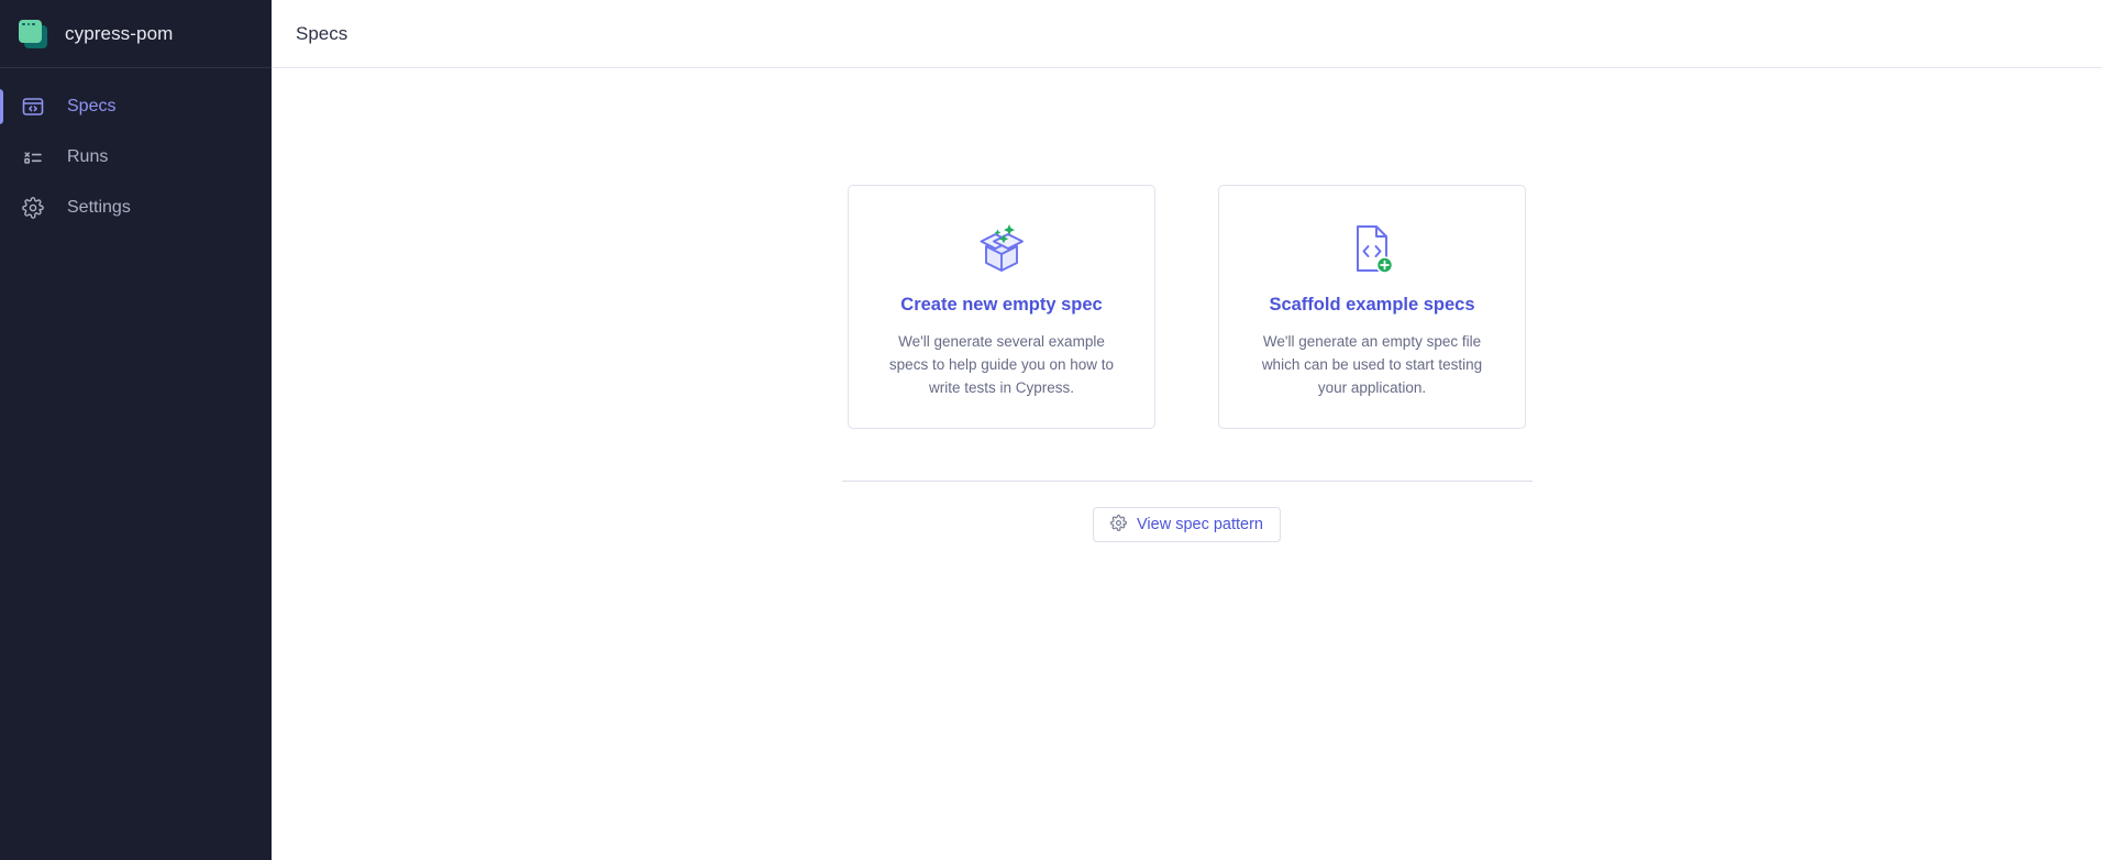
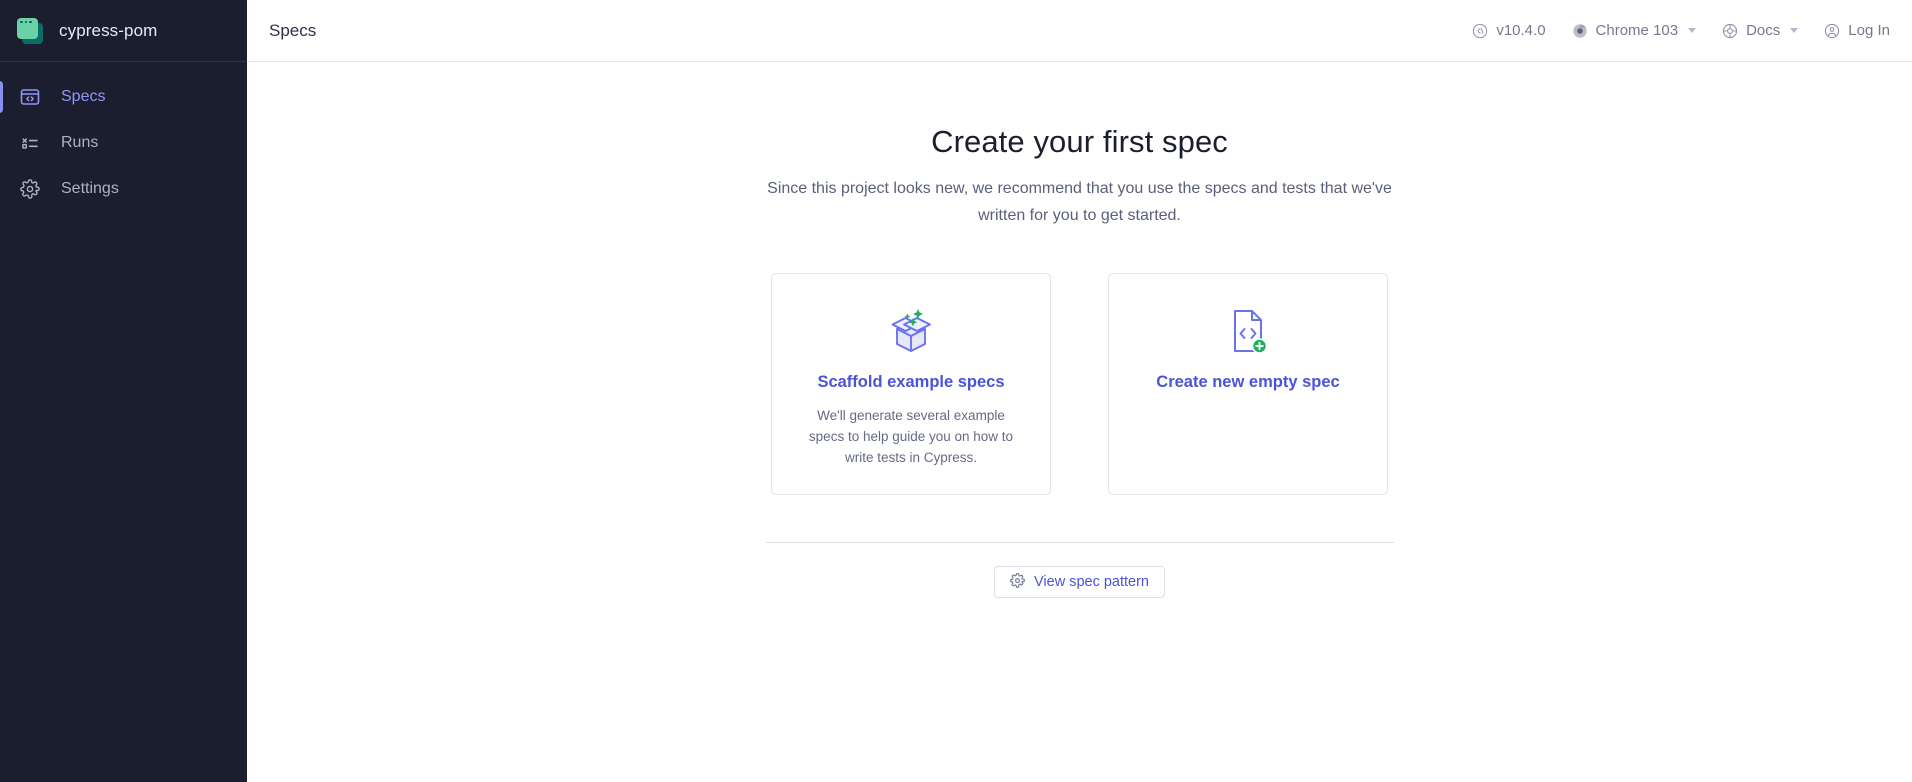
  cypress-pom
  Specs
  Runs
  Settings
  Specs
+ v10.4.0
+ Chrome 103
+ Docs
+ Log In
+ Create your first spec
+ Since this project looks new, we recommend that you use the specs and tests that we've written for you to get started.
- Create new empty spec
+ Scaffold example specs
  We'll generate several example specs to help guide you on how to write tests in Cypress.
- Scaffold example specs
+ Create new empty spec
- We'll generate an empty spec file which can be used to start testing your application.
  View spec pattern
